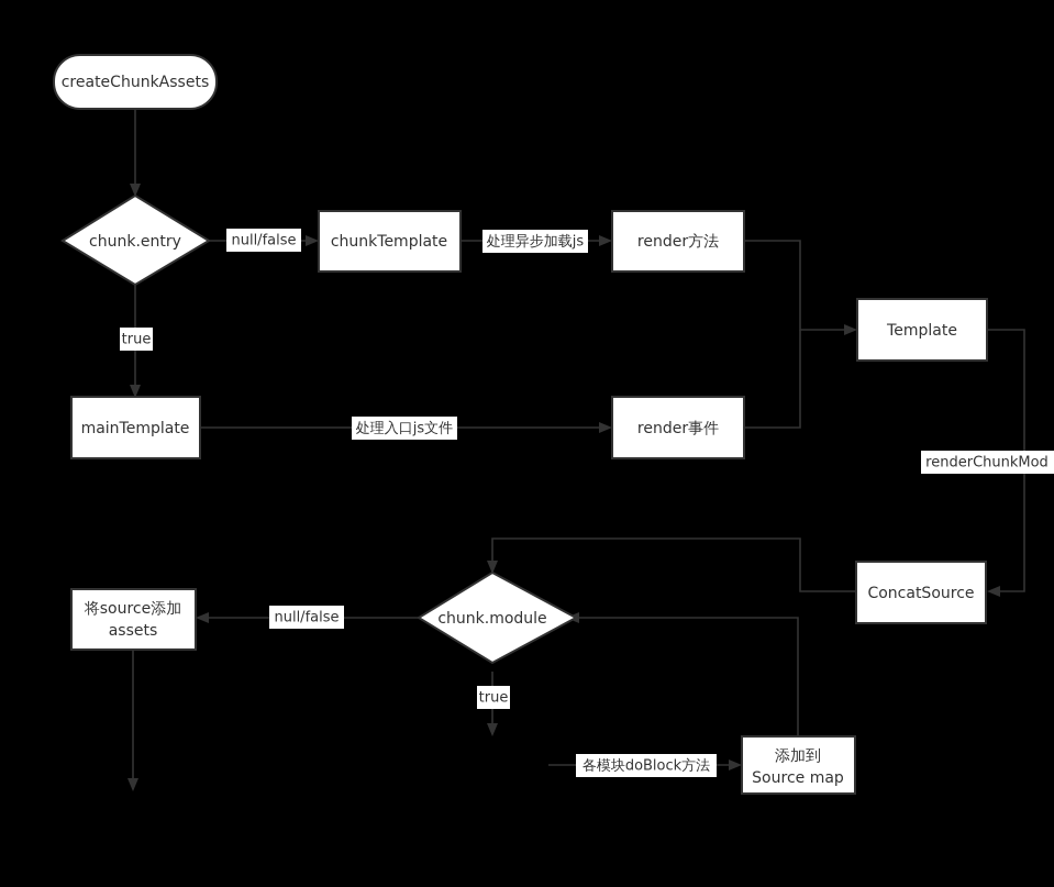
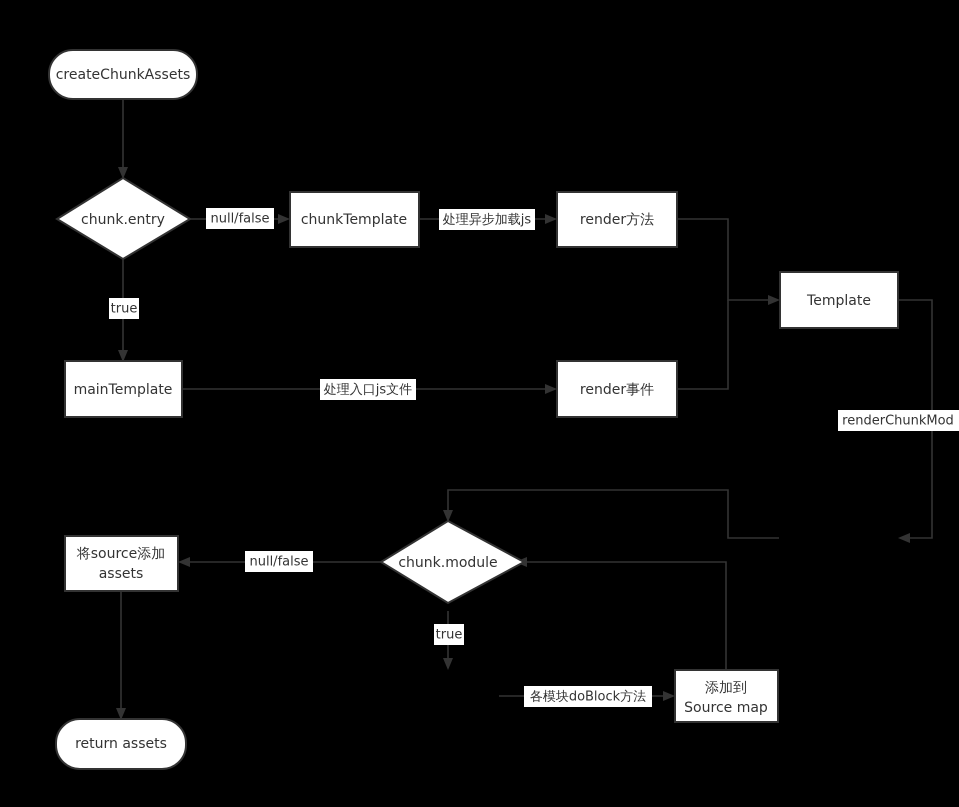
  createChunkAssets
  chunk.entry
  chunkTemplate
  render方法
  mainTemplate
  render事件
  Template
- ConcatSource
  chunk.module
  将source添加
  assets
  添加到
  Source map
+ return assets
  null/false
  true
  处理异步加载js
  处理入口js文件
  renderChunkMod
  null/false
  true
  各模块doBlock方法
